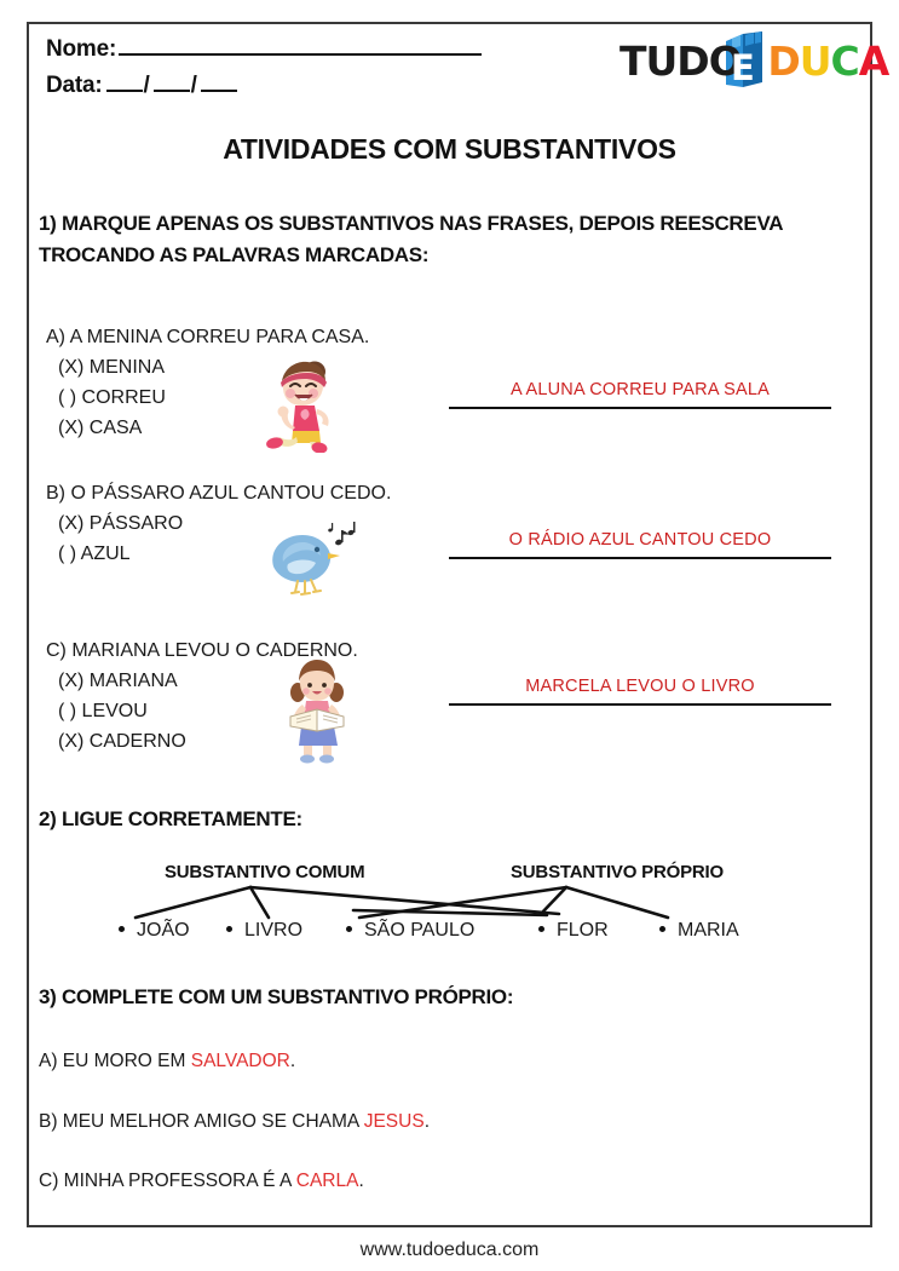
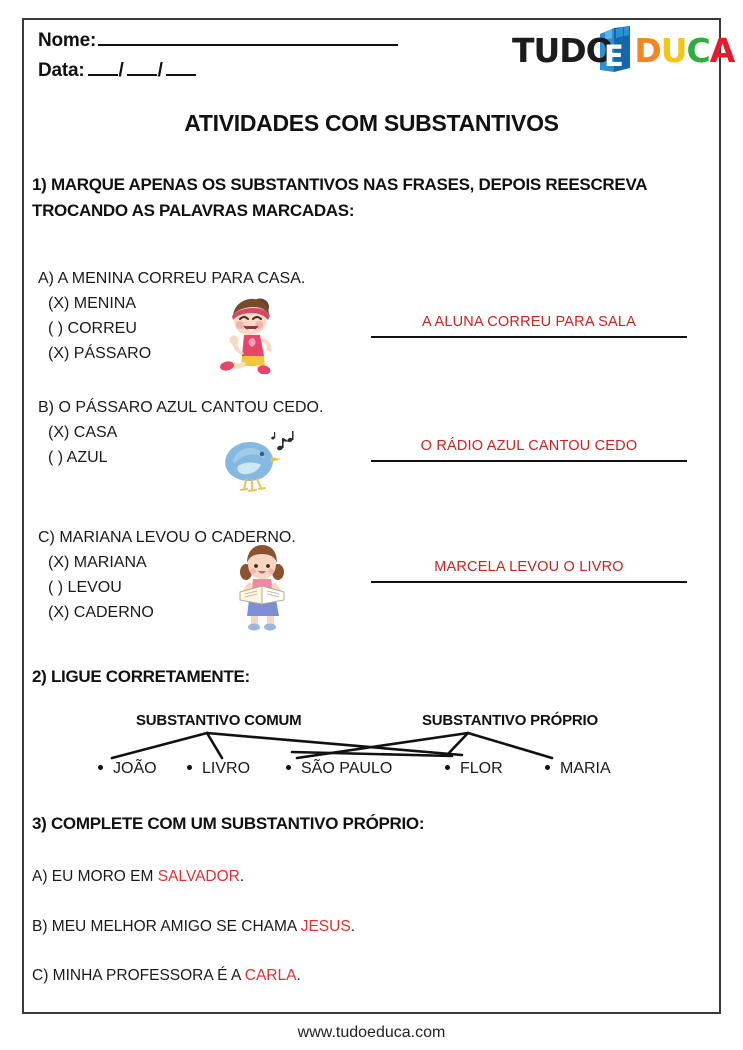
  Nome:
  Data: / /
  E
  TUDO DUCA
  ATIVIDADES COM SUBSTANTIVOS
  1) MARQUE APENAS OS SUBSTANTIVOS NAS FRASES, DEPOIS REESCREVA TROCANDO AS PALAVRAS MARCADAS:
  A) A MENINA CORREU PARA CASA.
  (X) MENINA
  ( ) CORREU
- (X) CASA
+ (X) PÁSSARO
  B) O PÁSSARO AZUL CANTOU CEDO.
- (X) PÁSSARO
+ (X) CASA
  ( ) AZUL
  C) MARIANA LEVOU O CADERNO.
  (X) MARIANA
  ( ) LEVOU
  (X) CADERNO
  A ALUNA CORREU PARA SALA
  O RÁDIO AZUL CANTOU CEDO
  MARCELA LEVOU O LIVRO
  2) LIGUE CORRETAMENTE:
  SUBSTANTIVO COMUM
  SUBSTANTIVO PRÓPRIO
  JOÃO
  LIVRO
  SÃO PAULO
  FLOR
  MARIA
  3) COMPLETE COM UM SUBSTANTIVO PRÓPRIO:
  A) EU MORO EM SALVADOR.
  B) MEU MELHOR AMIGO SE CHAMA JESUS.
  C) MINHA PROFESSORA É A CARLA.
  www.tudoeduca.com
